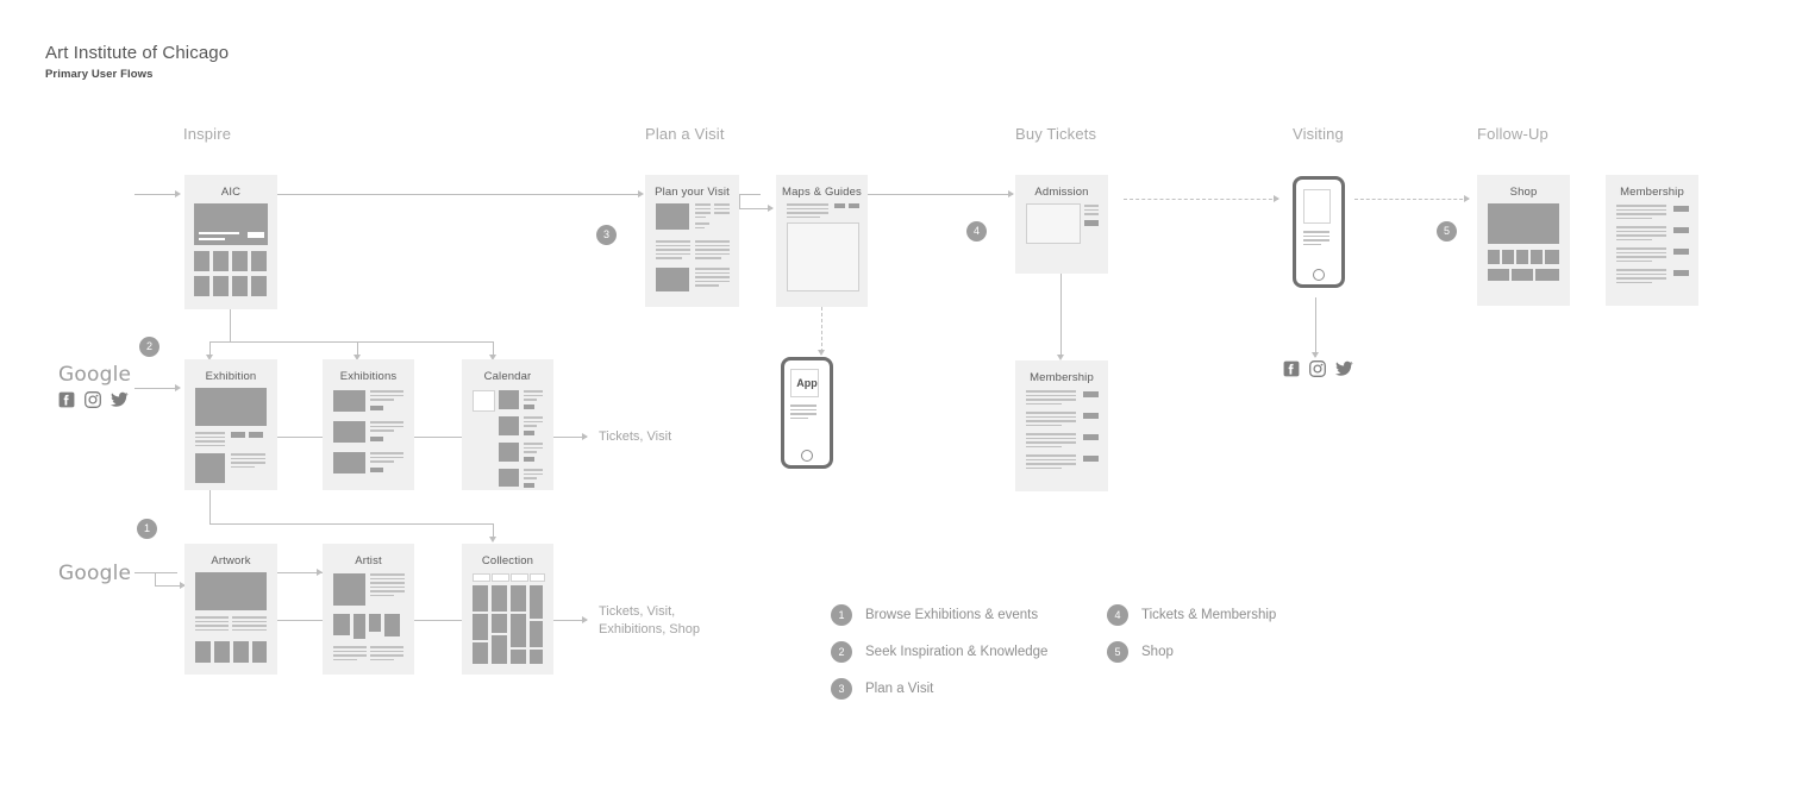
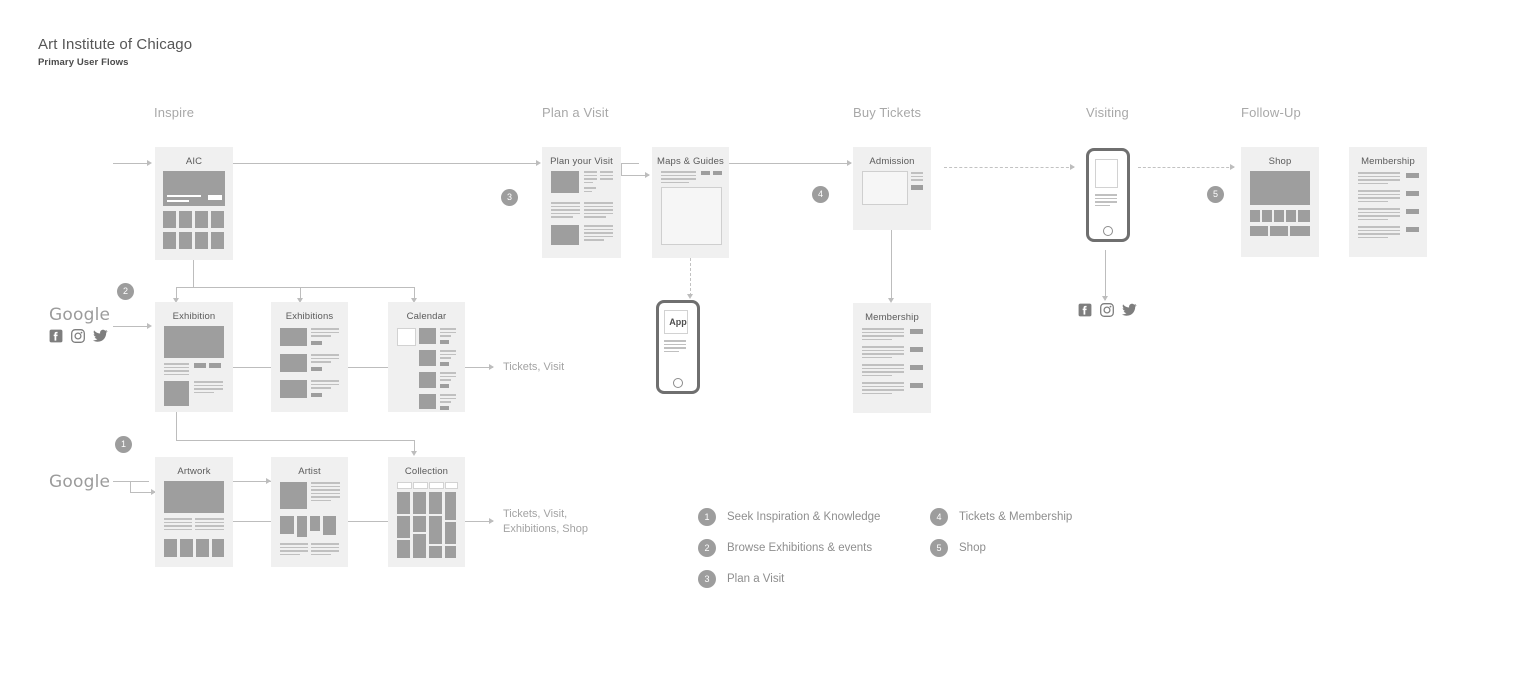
  Art Institute of Chicago
  Primary User Flows
  Inspire
  Plan a Visit
  Buy Tickets
  Visiting
  Follow-Up
  3
  4
  5
  2
  1
  Google
  Google
  AIC
  Plan your Visit
  Maps & Guides
  Admission
  Membership
  Shop
  Membership
  Exhibition
  Exhibitions
  Calendar
  Artwork
  Artist
  Collection
  App
  Tickets, Visit
  Tickets, Visit,
  Exhibitions, Shop
  1
- Browse Exhibitions & events
+ Seek Inspiration & Knowledge
  2
- Seek Inspiration & Knowledge
+ Browse Exhibitions & events
  3
  Plan a Visit
  4
  Tickets & Membership
  5
  Shop
